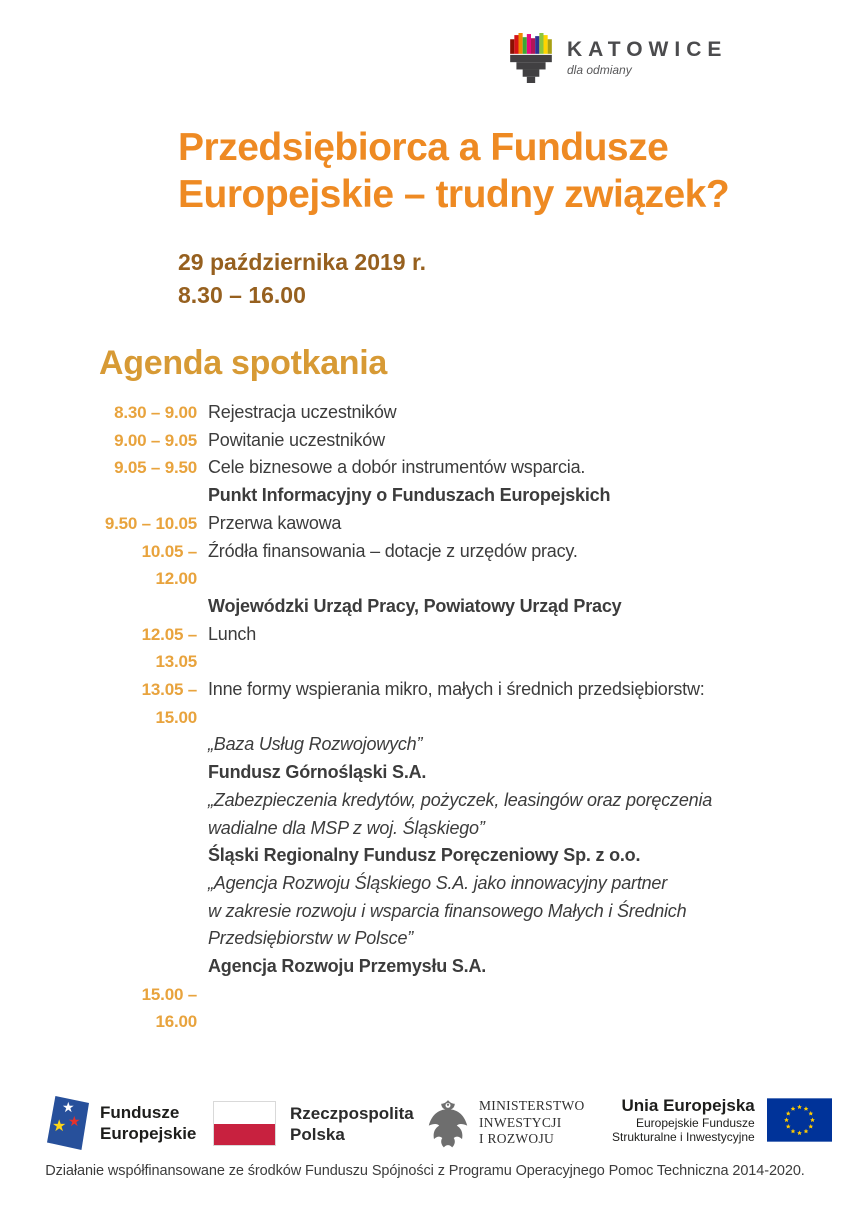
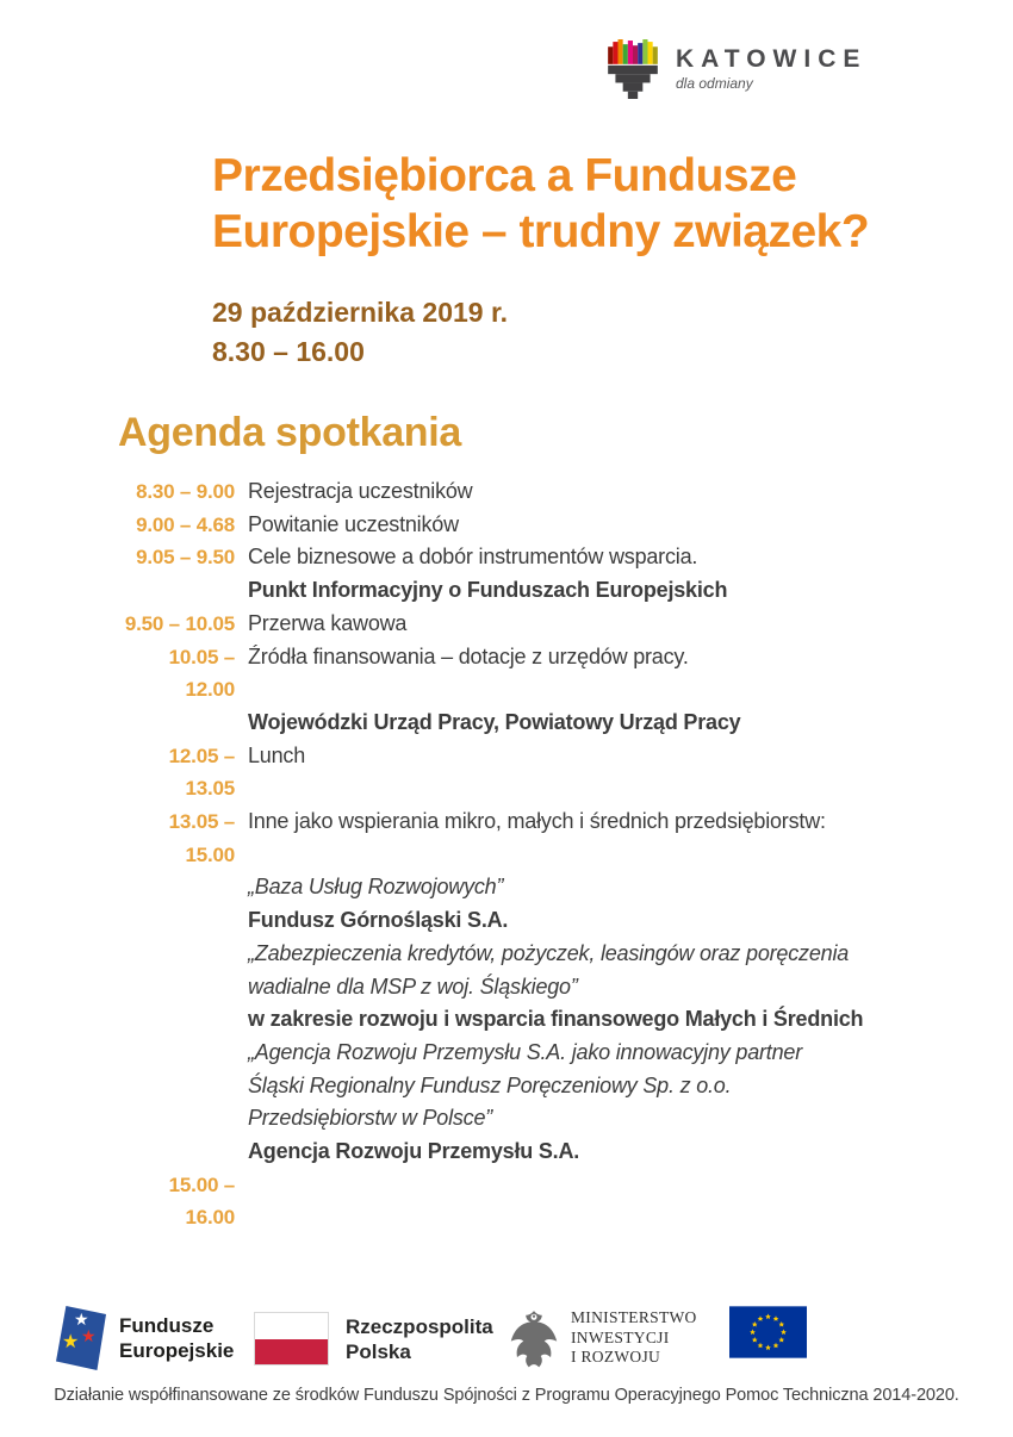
  KATOWICE
  dla odmiany
  Przedsiębiorca a Fundusze
  Europejskie – trudny związek?
  29 października 2019 r.
  8.30 – 16.00
  Agenda spotkania
  8.30 – 9.00
  Rejestracja uczestników
- 9.00 – 9.05
+ 9.00 – 4.68
  Powitanie uczestników
  9.05 – 9.50
  Cele biznesowe a dobór instrumentów wsparcia.
  Punkt Informacyjny o Funduszach Europejskich
  9.50 – 10.05
  Przerwa kawowa
  10.05 – 12.00
  Źródła finansowania – dotacje z urzędów pracy.
  Wojewódzki Urząd Pracy, Powiatowy Urząd Pracy
  12.05 – 13.05
  Lunch
  13.05 – 15.00
- Inne formy wspierania mikro, małych i średnich przedsiębiorstw:
+ Inne jako wspierania mikro, małych i średnich przedsiębiorstw:
  „Baza Usług Rozwojowych”
  Fundusz Górnośląski S.A.
  „Zabezpieczenia kredytów, pożyczek, leasingów oraz poręczenia
  wadialne dla MSP z woj. Śląskiego”
- Śląski Regionalny Fundusz Poręczeniowy Sp. z o.o.
+ w zakresie rozwoju i wsparcia finansowego Małych i Średnich
- „Agencja Rozwoju Śląskiego S.A. jako innowacyjny partner
+ „Agencja Rozwoju Przemysłu S.A. jako innowacyjny partner
- w zakresie rozwoju i wsparcia finansowego Małych i Średnich
+ Śląski Regionalny Fundusz Poręczeniowy Sp. z o.o.
  Przedsiębiorstw w Polsce”
  Agencja Rozwoju Przemysłu S.A.
  15.00 – 16.00
  ★
  ★
  ★
  Fundusze
  Europejskie
  Rzeczpospolita
  Polska
  MINISTERSTWO
  INWESTYCJI
  I ROZWOJU
- Unia Europejska
- Europejskie Fundusze
- Strukturalne i Inwestycyjne
  Działanie współfinansowane ze środków Funduszu Spójności z Programu Operacyjnego Pomoc Techniczna 2014-2020.
